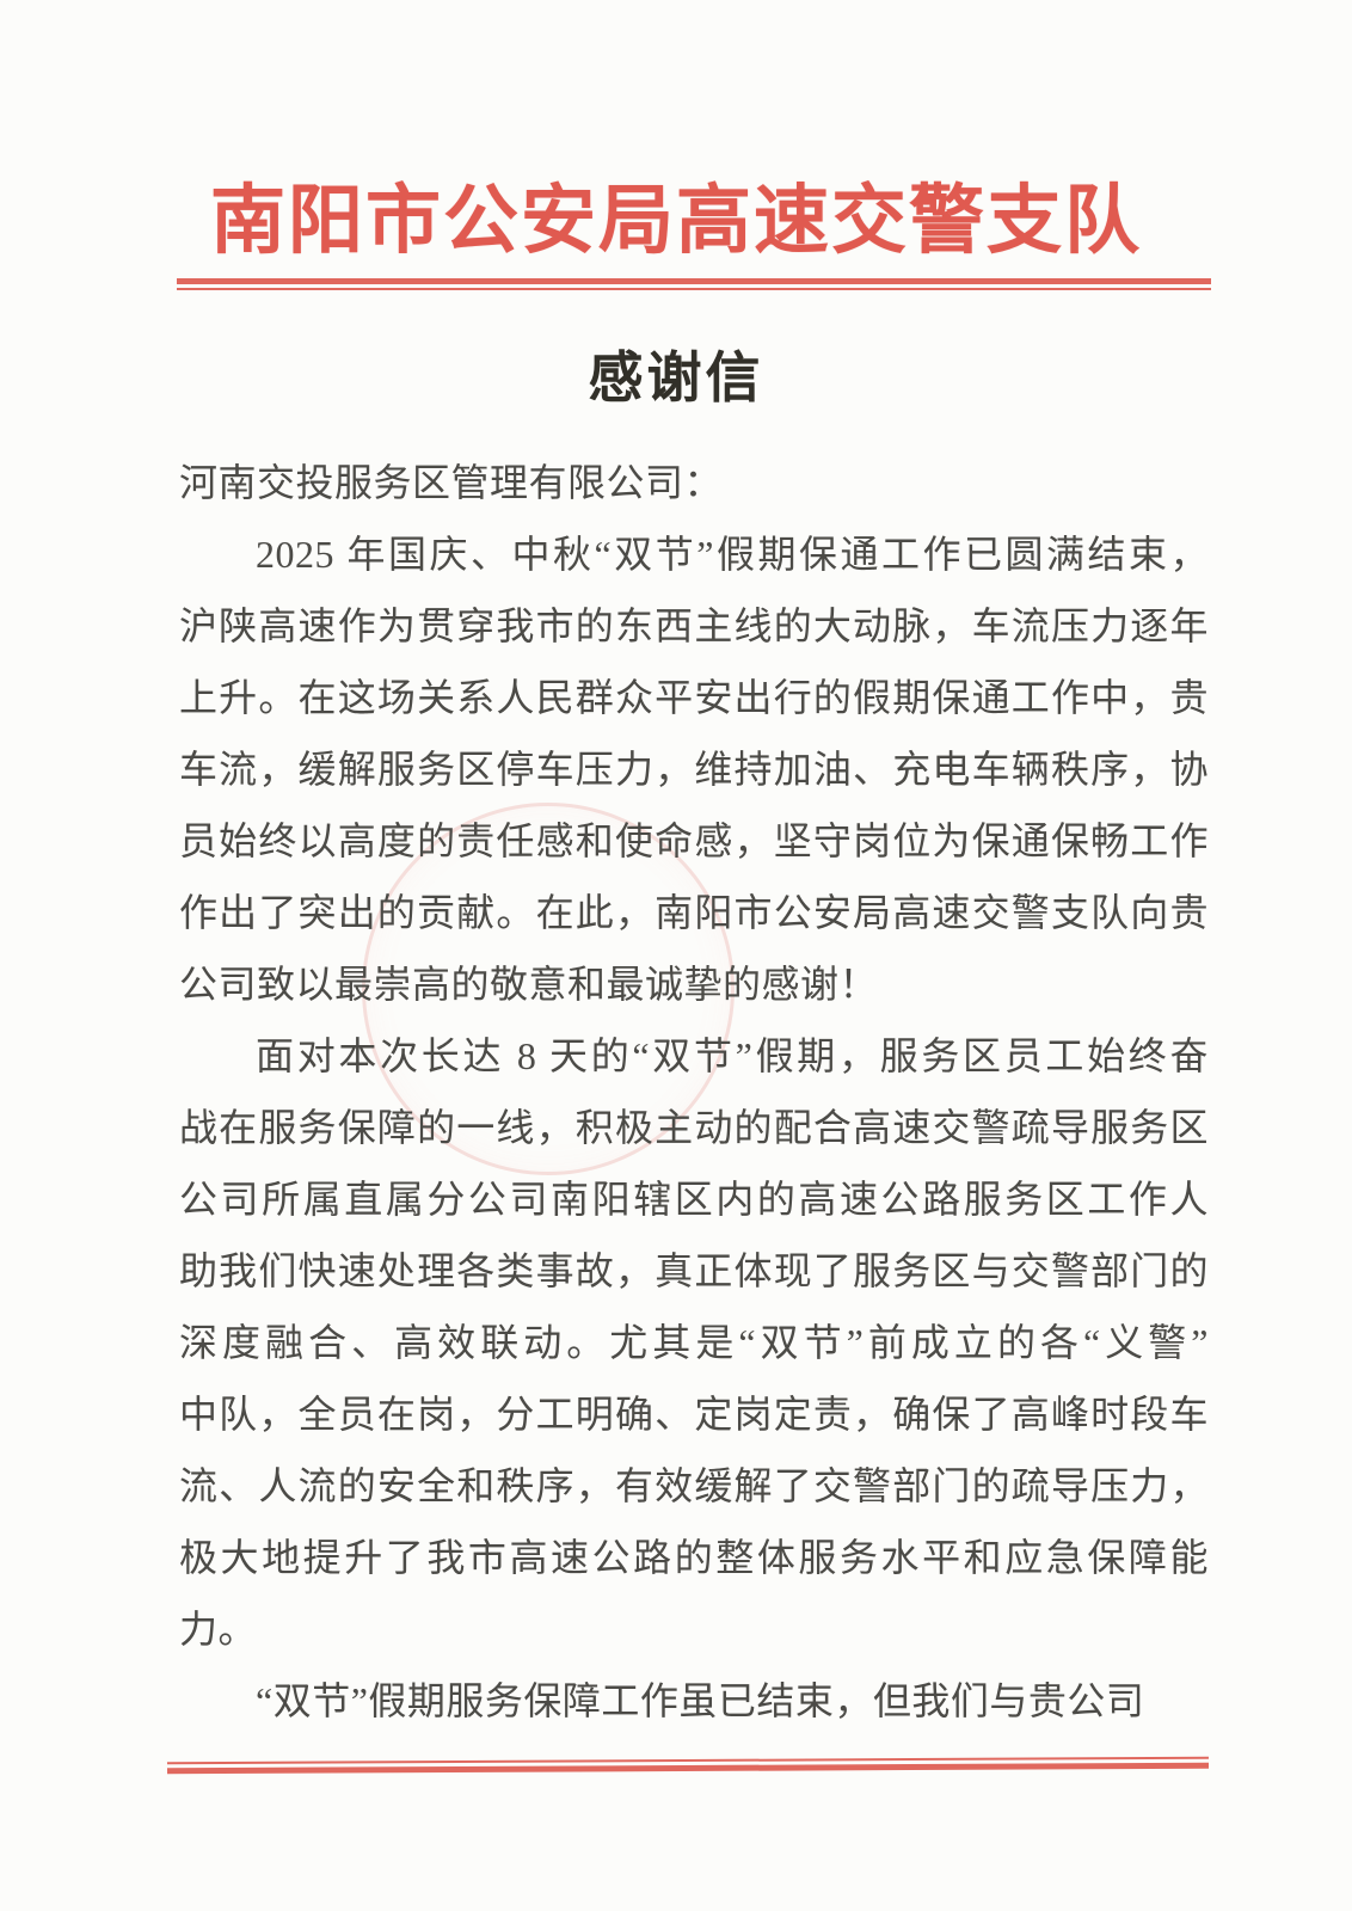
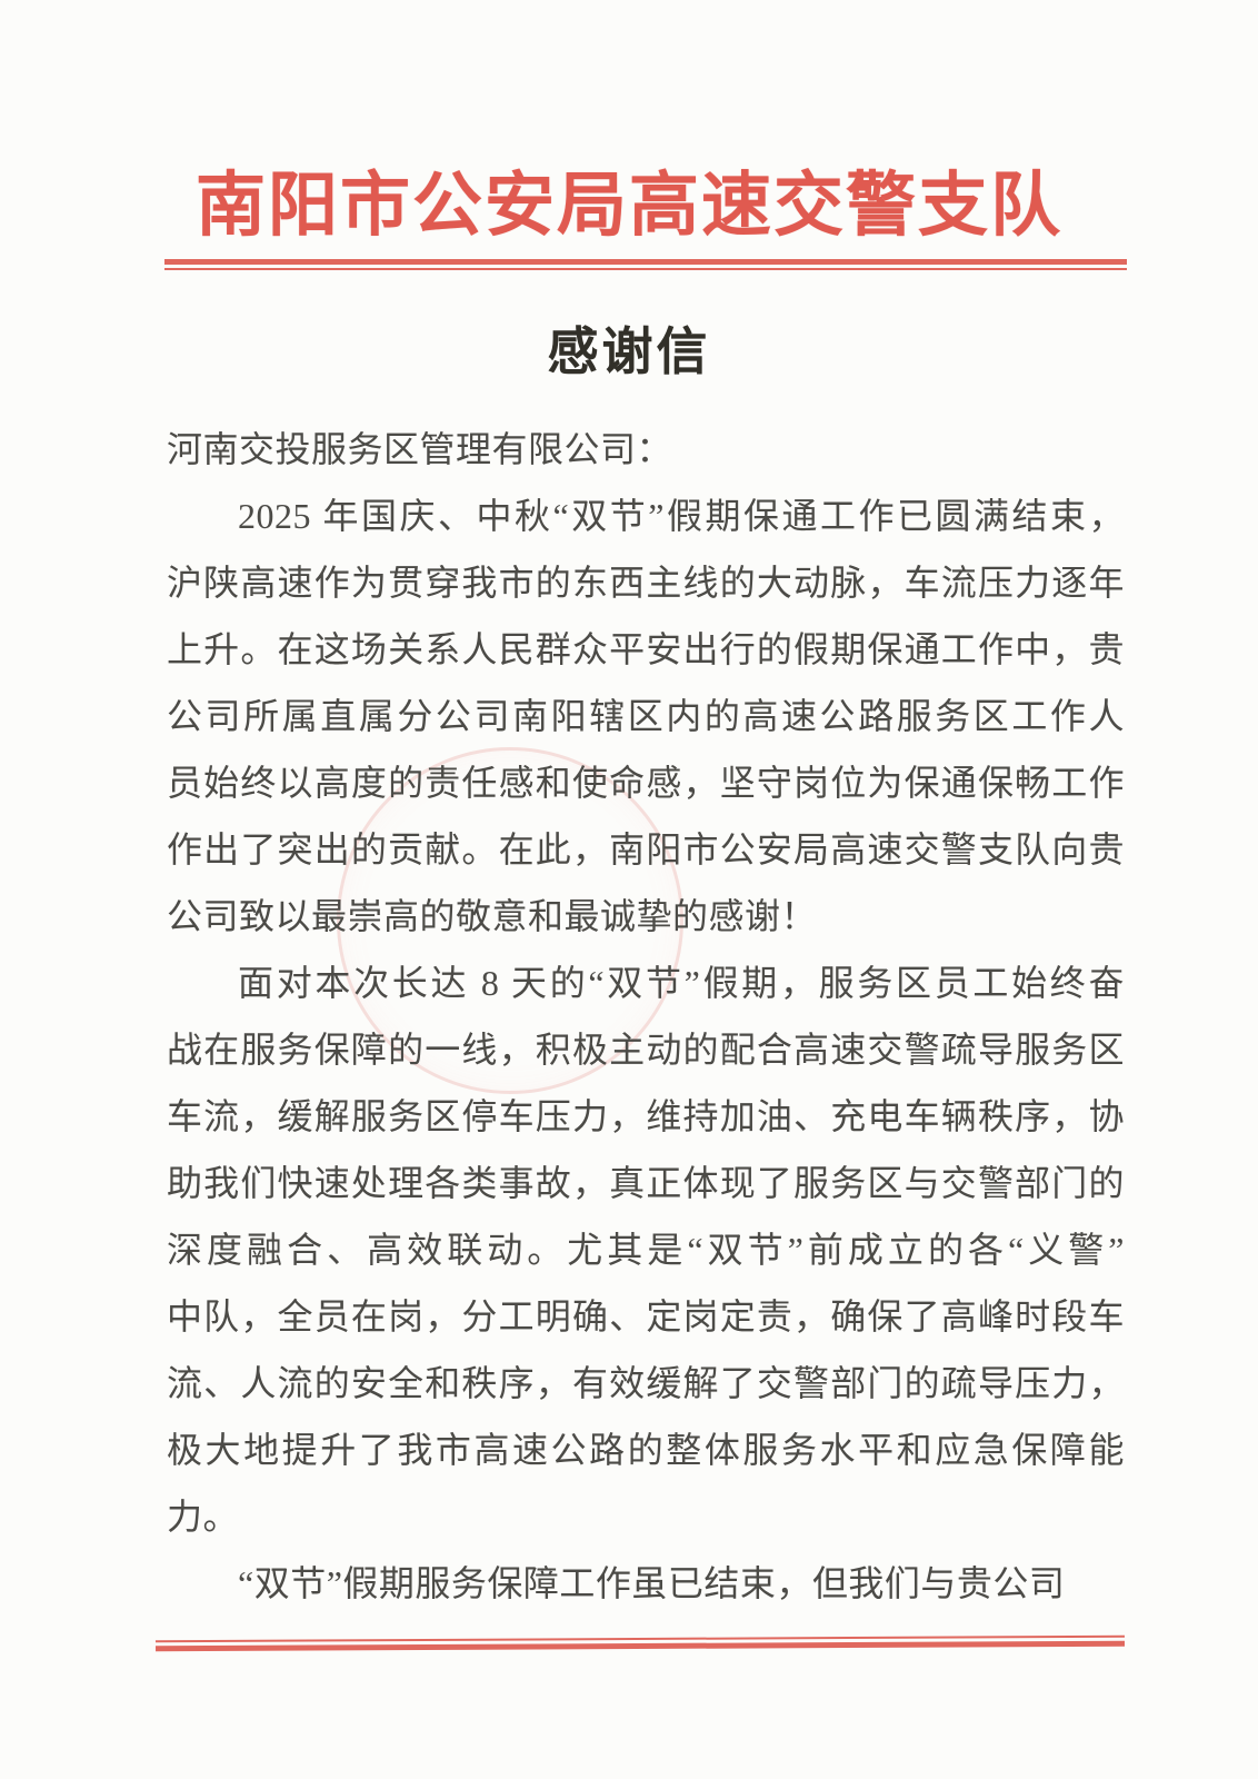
  南阳市公安局高速交警支队
  感谢信
  河南交投服务区管理有限公司：
  2025 年国庆、中秋“双节”假期保通工作已圆满结束，
  沪陕高速作为贯穿我市的东西主线的大动脉，车流压力逐年
  上升。在这场关系人民群众平安出行的假期保通工作中，贵
- 车流，缓解服务区停车压力，维持加油、充电车辆秩序，协
+ 公司所属直属分公司南阳辖区内的高速公路服务区工作人
  员始终以高度的责任感和使命感，坚守岗位为保通保畅工作
  作出了突出的贡献。在此，南阳市公安局高速交警支队向贵
  公司致以最崇高的敬意和最诚挚的感谢！
  面对本次长达 8 天的“双节”假期，服务区员工始终奋
  战在服务保障的一线，积极主动的配合高速交警疏导服务区
- 公司所属直属分公司南阳辖区内的高速公路服务区工作人
+ 车流，缓解服务区停车压力，维持加油、充电车辆秩序，协
  助我们快速处理各类事故，真正体现了服务区与交警部门的
  深度融合、高效联动。尤其是“双节”前成立的各“义警”
  中队，全员在岗，分工明确、定岗定责，确保了高峰时段车
  流、人流的安全和秩序，有效缓解了交警部门的疏导压力，
  极大地提升了我市高速公路的整体服务水平和应急保障能
  力。
  “双节”假期服务保障工作虽已结束，但我们与贵公司
